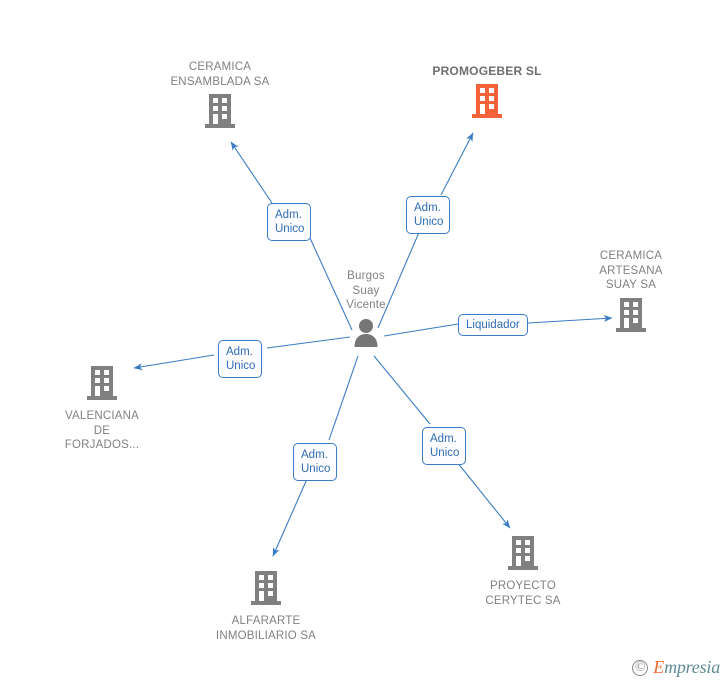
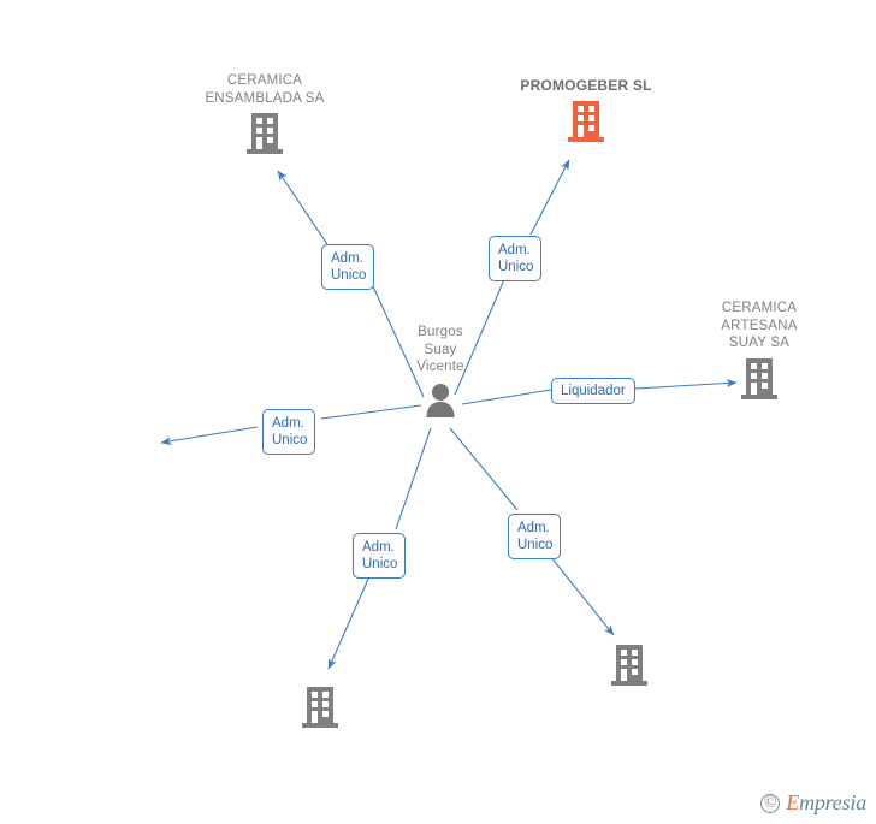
  Burgos
  Suay
  Vicente
  CERAMICA
  ENSAMBLADA SA
  PROMOGEBER SL
  CERAMICA
  ARTESANA
  SUAY SA
- VALENCIANA
- DE
- FORJADOS...
- ALFARARTE
- INMOBILIARIO SA
- PROYECTO
- CERYTEC SA
  Adm.
  Unico
  Adm.
  Unico
  Liquidador
  Adm.
  Unico
  Adm.
  Unico
  Adm.
  Unico
  ©
  Empresia
